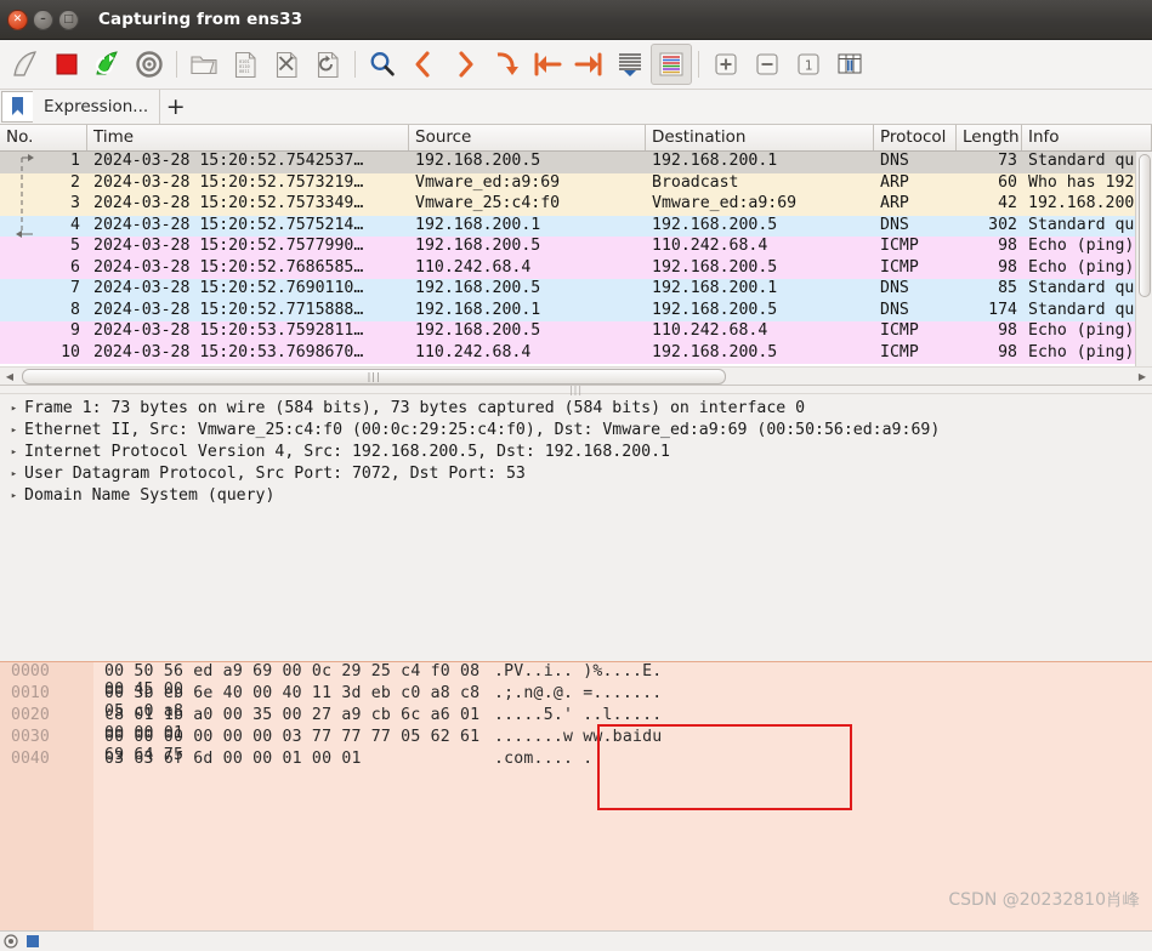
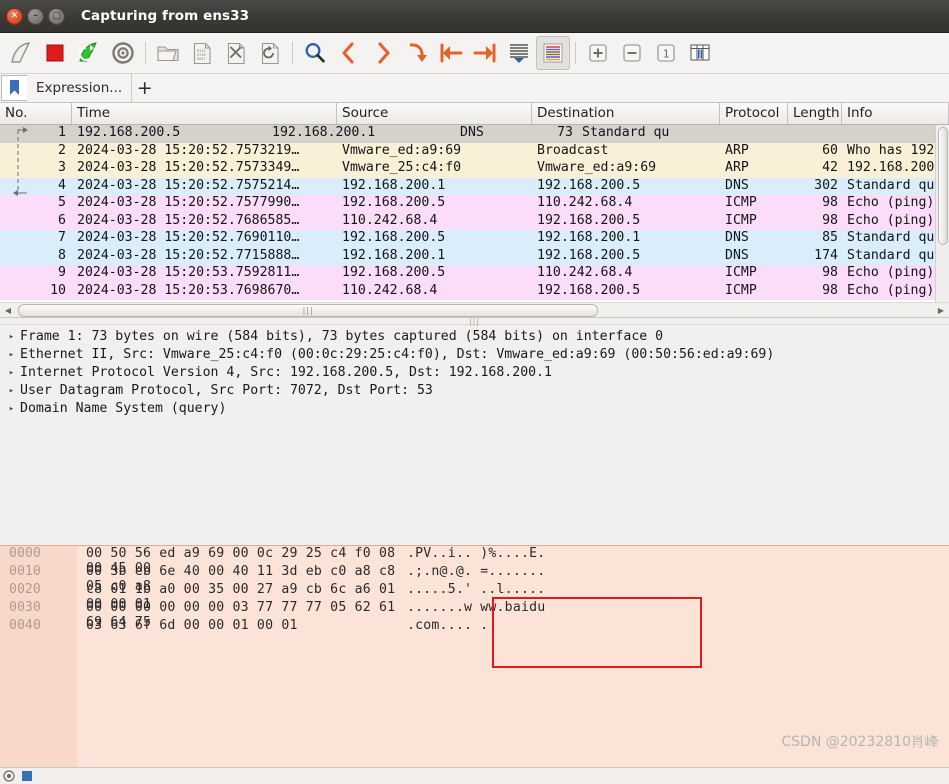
  ✕
  –
  □
  Capturing from ens33
  1
  Expression...
  +
  No.
  Time
  Source
  Destination
  Protocol
  Length
  Info
  1
- 2024-03-28 15:20:52.7542537…
  192.168.200.5
  192.168.200.1
  DNS
  73
  Standard qu
  2
  2024-03-28 15:20:52.7573219…
  Vmware_ed:a9:69
  Broadcast
  ARP
  60
  Who has 192
  3
  2024-03-28 15:20:52.7573349…
  Vmware_25:c4:f0
  Vmware_ed:a9:69
  ARP
  42
  192.168.200
  4
  2024-03-28 15:20:52.7575214…
  192.168.200.1
  192.168.200.5
  DNS
  302
  Standard qu
  5
  2024-03-28 15:20:52.7577990…
  192.168.200.5
  110.242.68.4
  ICMP
  98
  Echo (ping)
  6
  2024-03-28 15:20:52.7686585…
  110.242.68.4
  192.168.200.5
  ICMP
  98
  Echo (ping)
  7
  2024-03-28 15:20:52.7690110…
  192.168.200.5
  192.168.200.1
  DNS
  85
  Standard qu
  8
  2024-03-28 15:20:52.7715888…
  192.168.200.1
  192.168.200.5
  DNS
  174
  Standard qu
  9
  2024-03-28 15:20:53.7592811…
  192.168.200.5
  110.242.68.4
  ICMP
  98
  Echo (ping)
  10
  2024-03-28 15:20:53.7698670…
  110.242.68.4
  192.168.200.5
  ICMP
  98
  Echo (ping)
  ◀
  |||
  ▶
  |||
  ▸
  Frame 1: 73 bytes on wire (584 bits), 73 bytes captured (584 bits) on interface 0
  ▸
  Ethernet II, Src: Vmware_25:c4:f0 (00:0c:29:25:c4:f0), Dst: Vmware_ed:a9:69 (00:50:56:ed:a9:69)
  ▸
  Internet Protocol Version 4, Src: 192.168.200.5, Dst: 192.168.200.1
  ▸
  User Datagram Protocol, Src Port: 7072, Dst Port: 53
  ▸
  Domain Name System (query)
  0000
  00 50 56 ed a9 69 00 0c 29 25 c4 f0 08 00 45 00
  .PV..i.. )%....E.
  0010
  00 3b eb 6e 40 00 40 11 3d eb c0 a8 c8 05 c0 a8
  .;.n@.@. =.......
  0020
  c8 01 1b a0 00 35 00 27 a9 cb 6c a6 01 00 00 01
  .....5.' ..l.....
  0030
  00 00 00 00 00 00 03 77 77 77 05 62 61 69 64 75
  .......w ww.baidu
  0040
  03 63 6f 6d 00 00 01 00 01
  .com.... .
  CSDN @20232810肖峰
